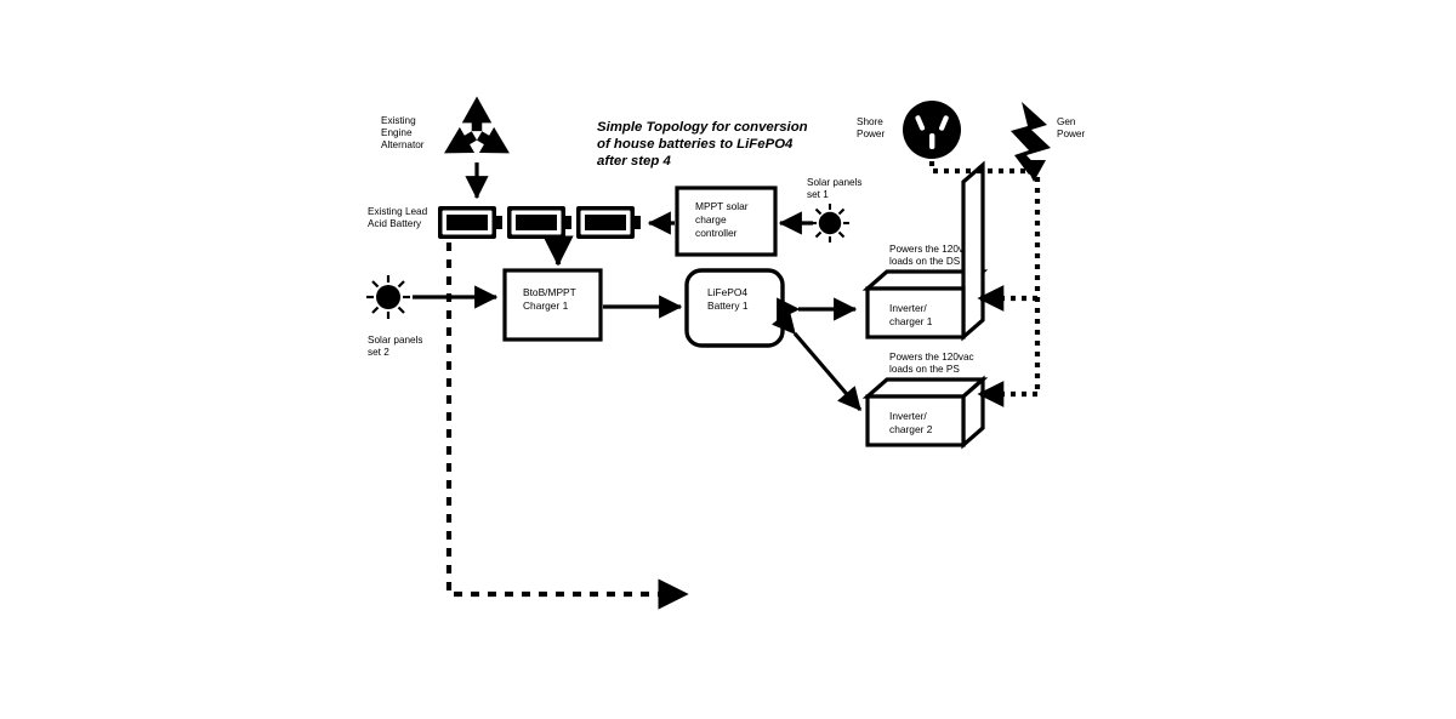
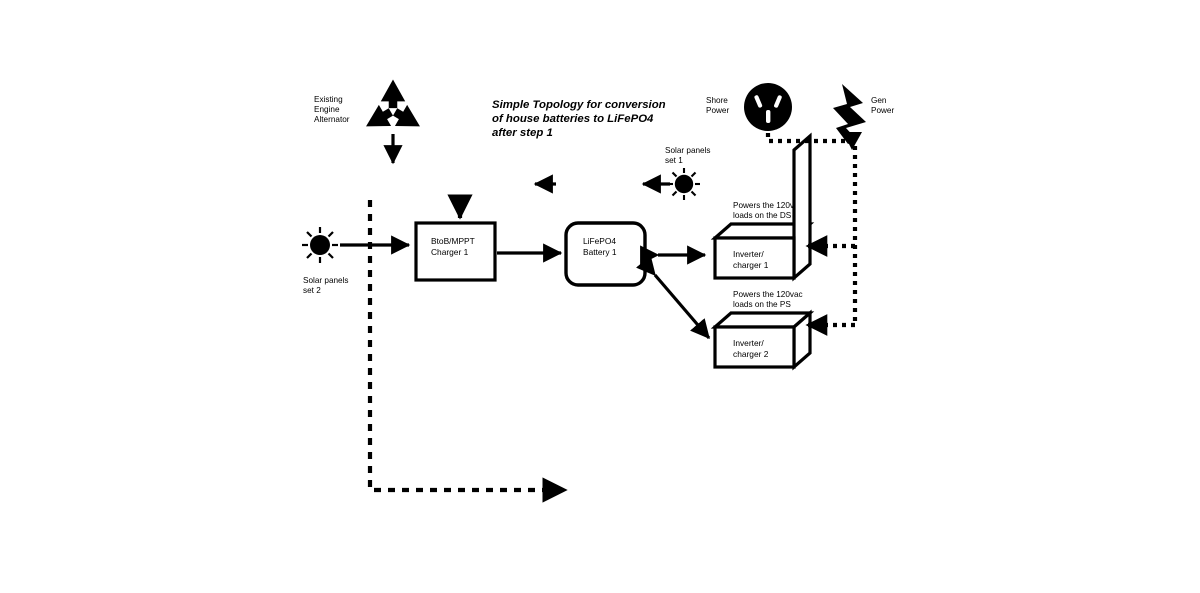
  Simple Topology for conversion
  of house batteries to LiFePO4
- after step 4
+ after step 1
  Existing
  Engine
  Alternator
- Existing Lead
- Acid Battery
- MPPT solar
- charge
- controller
  Solar panels
  set 1
  Solar panels
  set 2
  BtoB/MPPT
  Charger 1
  LiFePO4
  Battery 1
  Powers the 120v
  loads on the DS
  Inverter/
  charger 1
  Powers the 120vac
  loads on the PS
  Inverter/
  charger 2
  Shore
  Power
  Gen
  Power
